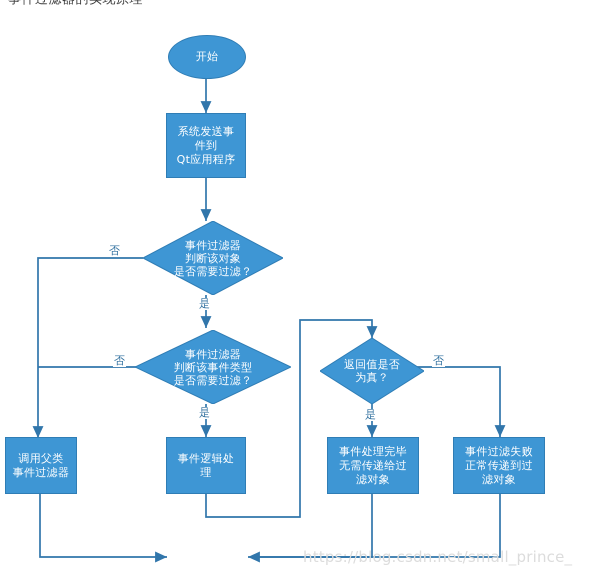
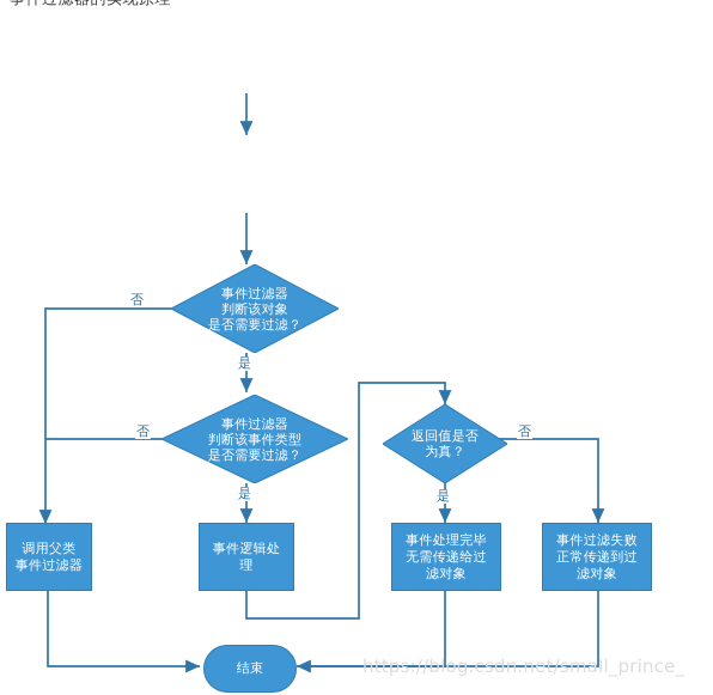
- 开始
- 系统发送事
- 件到
- Qt应用程序
  事件过滤器
  判断该对象
  是否需要过滤？
  事件过滤器
  判断该事件类型
  是否需要过滤？
  返回值是否
  为真？
  调用父类
  事件过滤器
  事件逻辑处
  理
  事件处理完毕
  无需传递给过
  滤对象
  事件过滤失败
  正常传递到过
  滤对象
+ 结束
  否
  是
  否
  是
  是
  否
  https://blog.csdn.net/small_prince_
